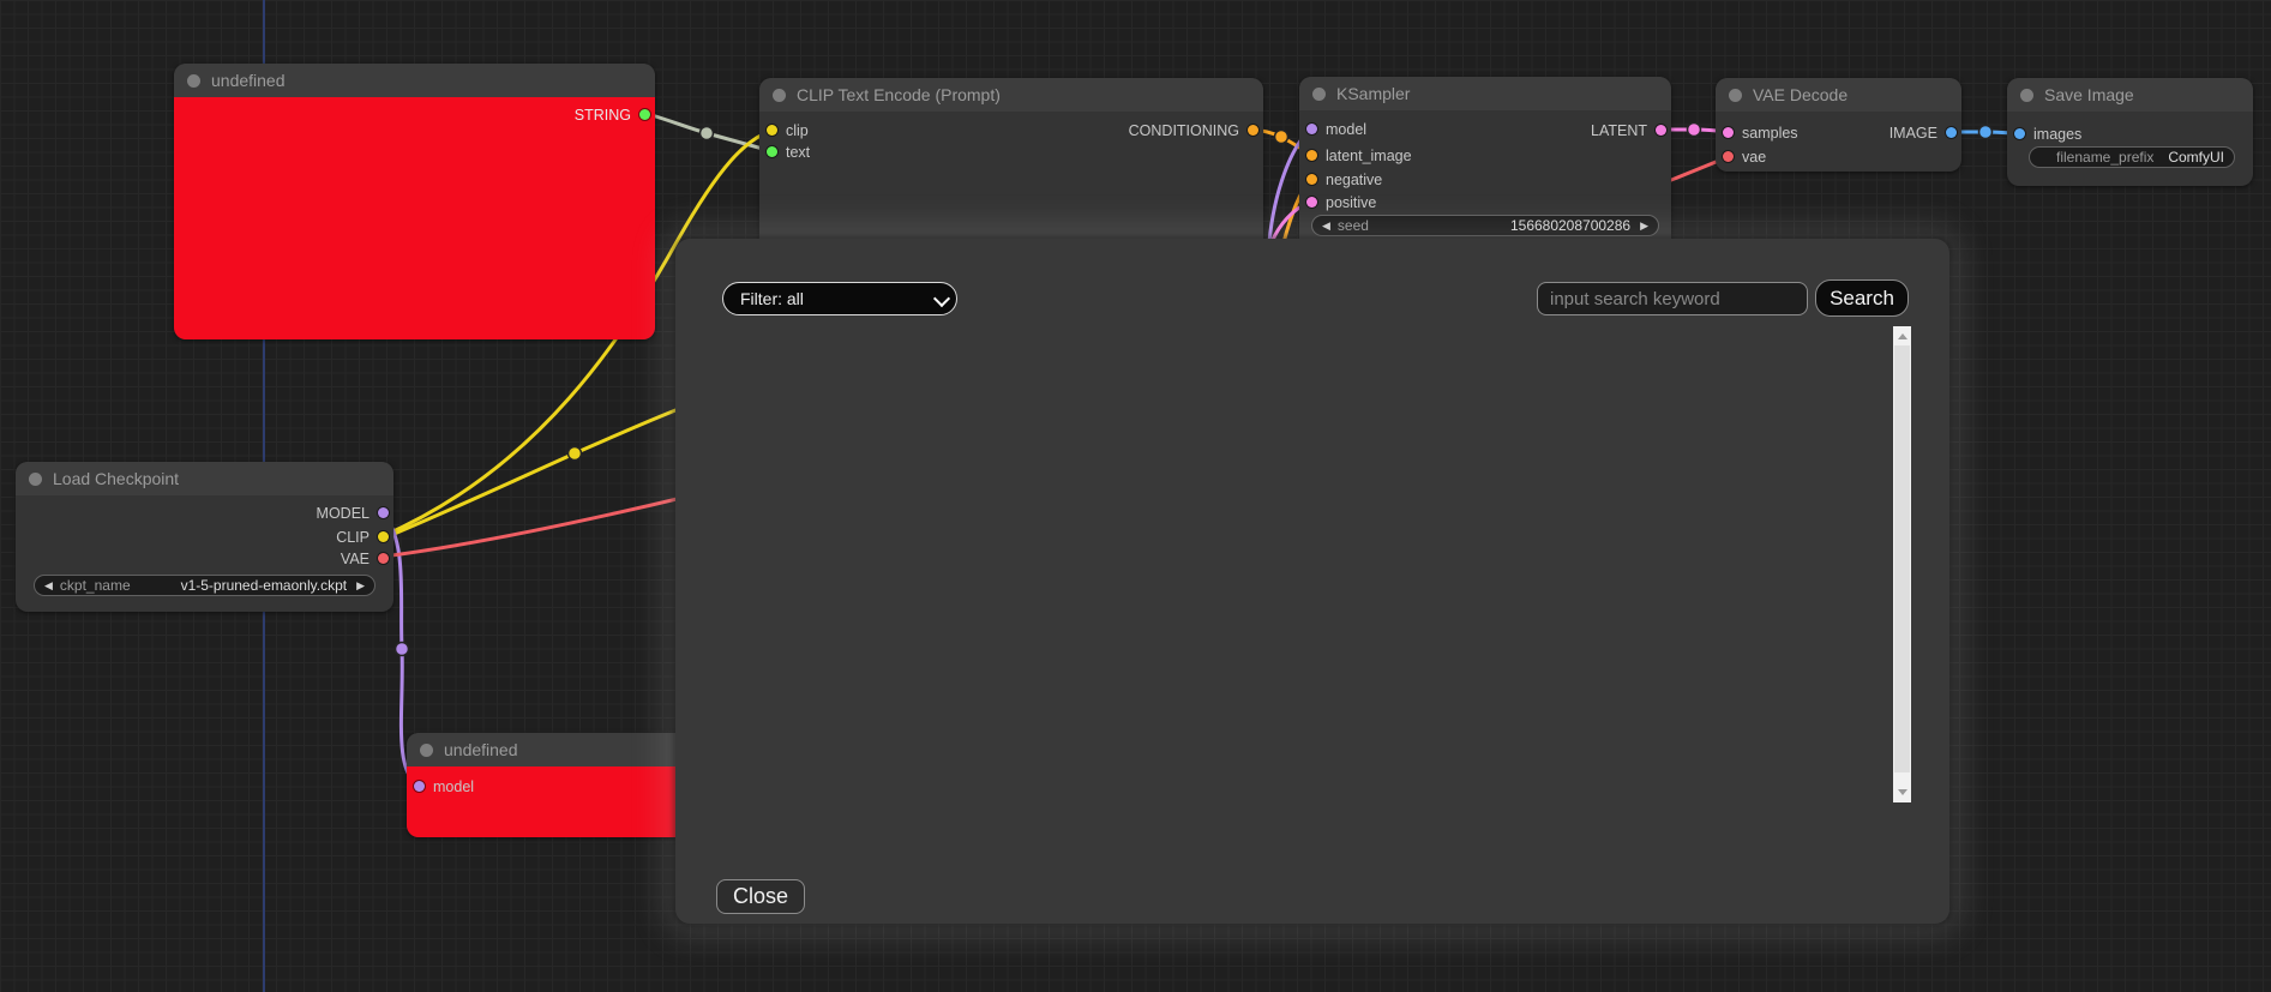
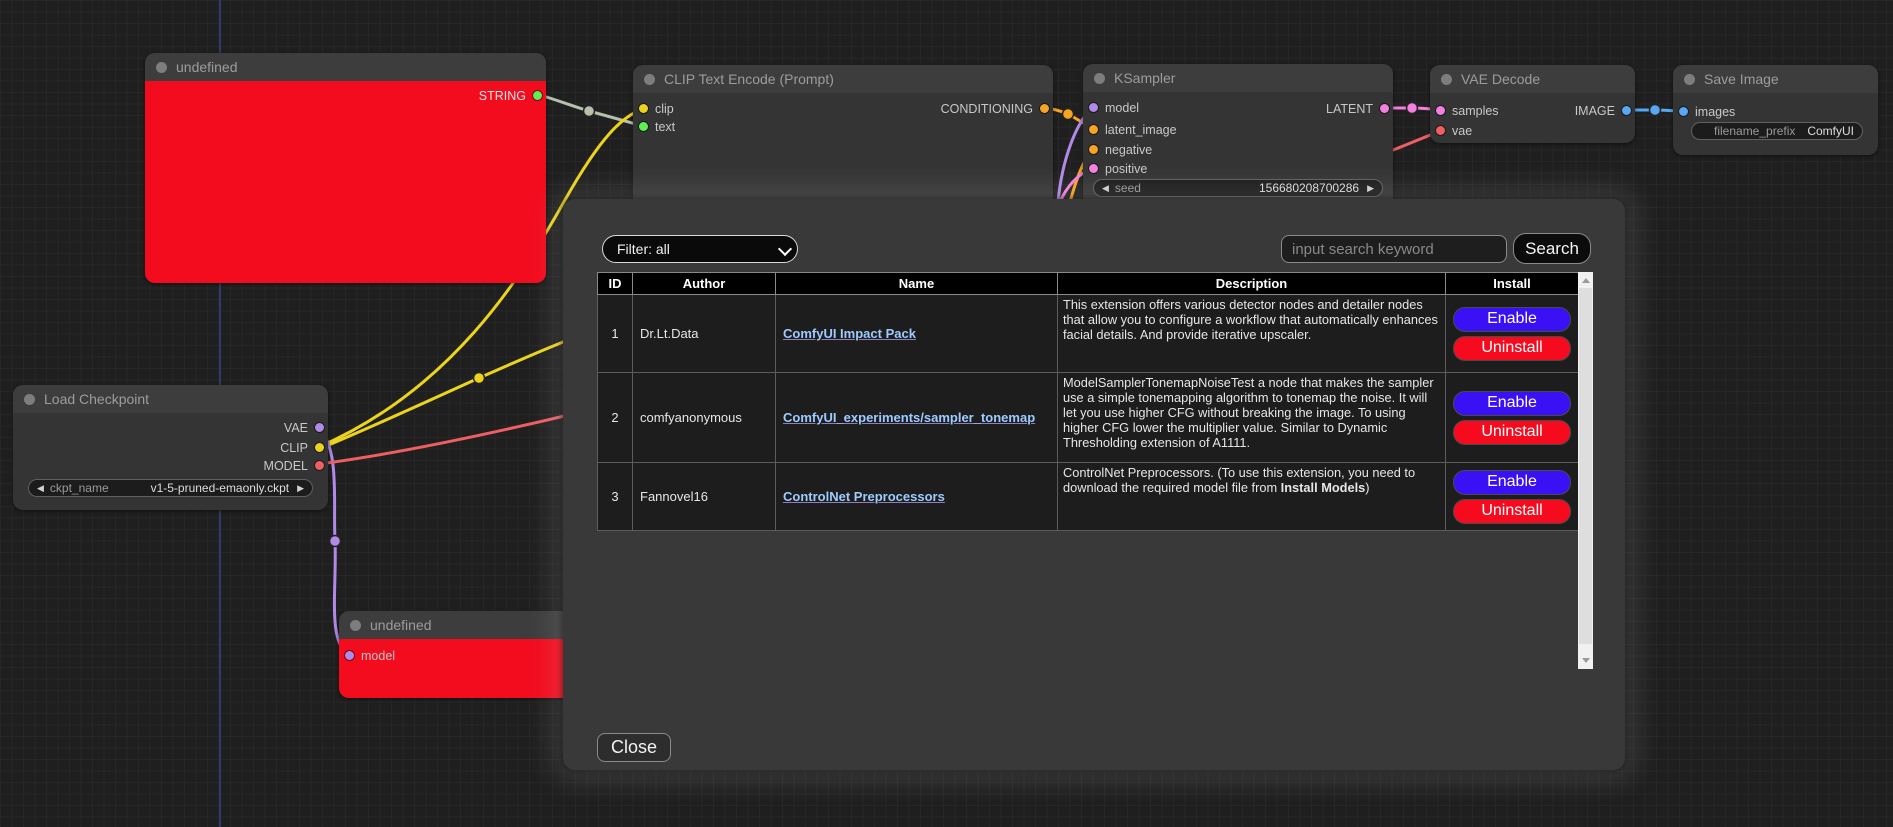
  undefined
  STRING
  CLIP Text Encode (Prompt)
  clip
  text
  CONDITIONING
  KSampler
  model
  latent_image
  negative
  positive
  LATENT
  ◀
  seed
  156680208700286
  ▶
  VAE Decode
  samples
  vae
  IMAGE
  Save Image
  images
  filename_prefix
  ComfyUI
  Load Checkpoint
- MODEL
+ VAE
  CLIP
- VAE
+ MODEL
  ◀
  ckpt_name
  v1-5-pruned-emaonly.ckpt
  ▶
  undefined
  model
  Filter: all
  input search keyword
  Search
+ ID	Author	Name	Description	Install
+ 1	Dr.Lt.Data	ComfyUI Impact Pack	This extension offers various detector nodes and detailer nodes that allow you to configure a workflow that automatically enhances facial details. And provide iterative upscaler.	Enable Uninstall
+ 2	comfyanonymous	ComfyUI_experiments/sampler_tonemap	ModelSamplerTonemapNoiseTest a node that makes the sampler use a simple tonemapping algorithm to tonemap the noise. It will let you use higher CFG without breaking the image. To using higher CFG lower the multiplier value. Similar to Dynamic Thresholding extension of A1111.	Enable Uninstall
+ 3	Fannovel16	ControlNet Preprocessors	ControlNet Preprocessors. (To use this extension, you need to download the required model file from Install Models)	Enable Uninstall
  Close
